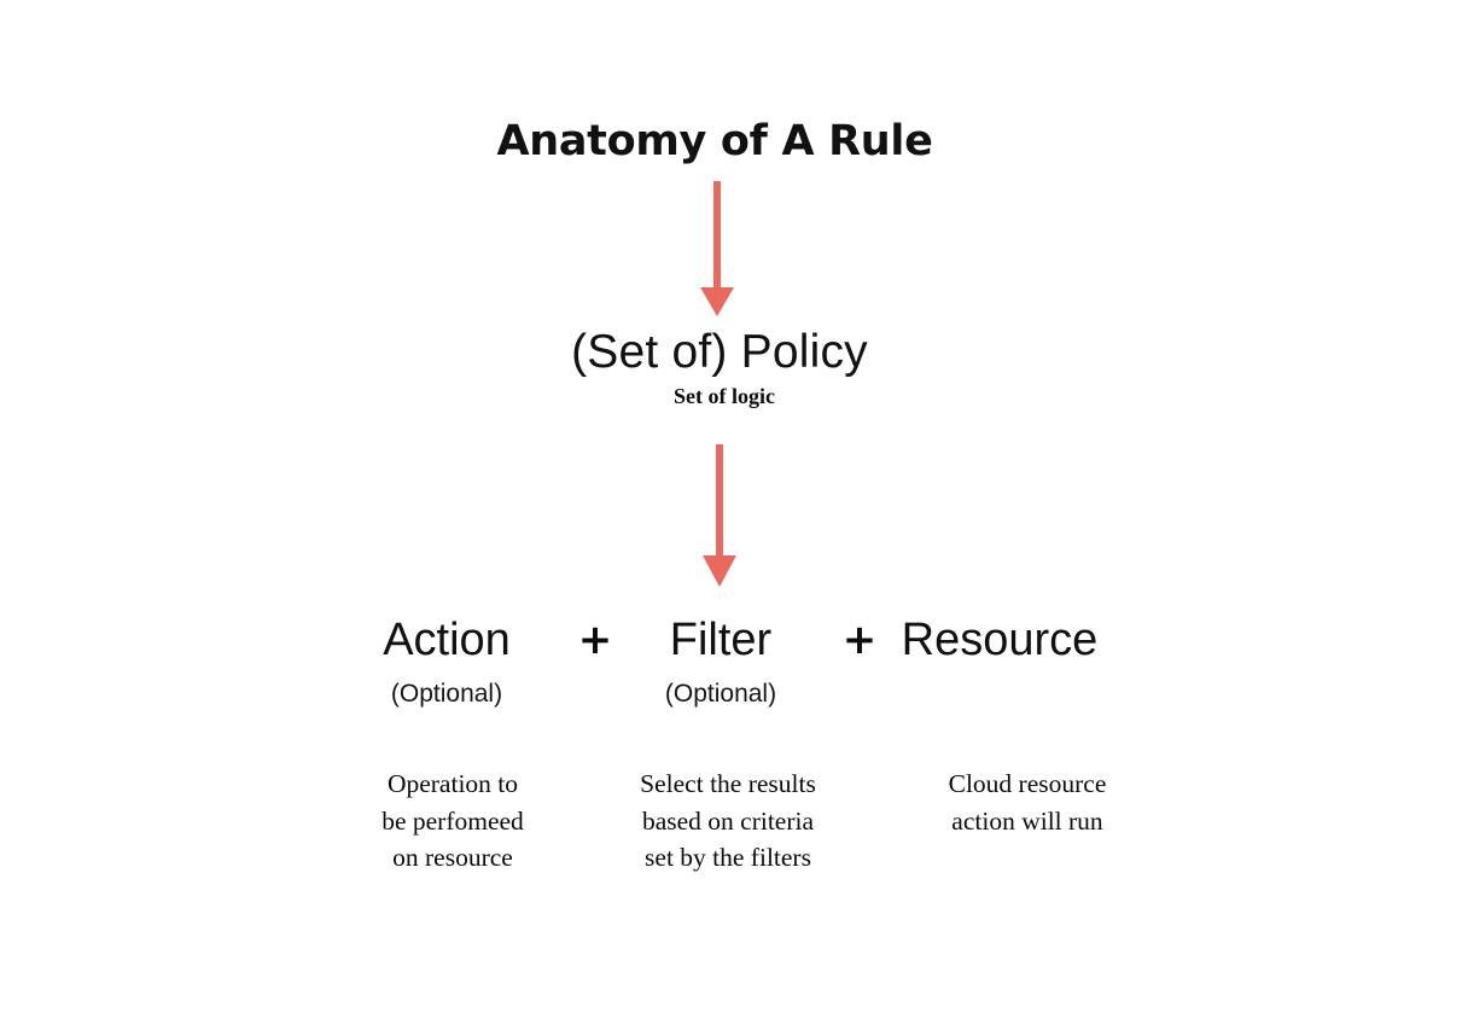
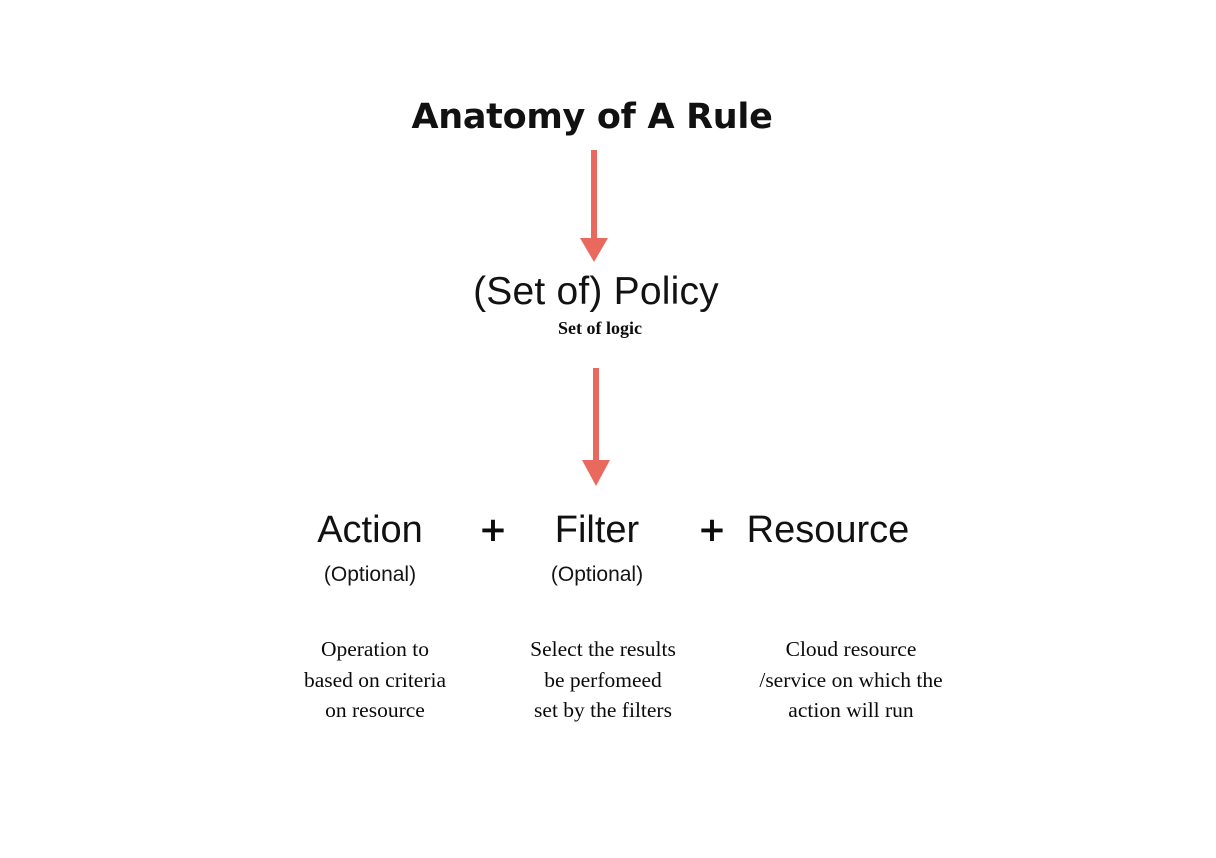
  Anatomy of A Rule
  (Set of) Policy
  Set of logic
  Action
  +
  Filter
  +
  Resource
  (Optional)
  (Optional)
  Operation to
- be perfomeed
+ based on criteria
  on resource
  Select the results
- based on criteria
+ be perfomeed
  set by the filters
  Cloud resource
+ /service on which the
  action will run
